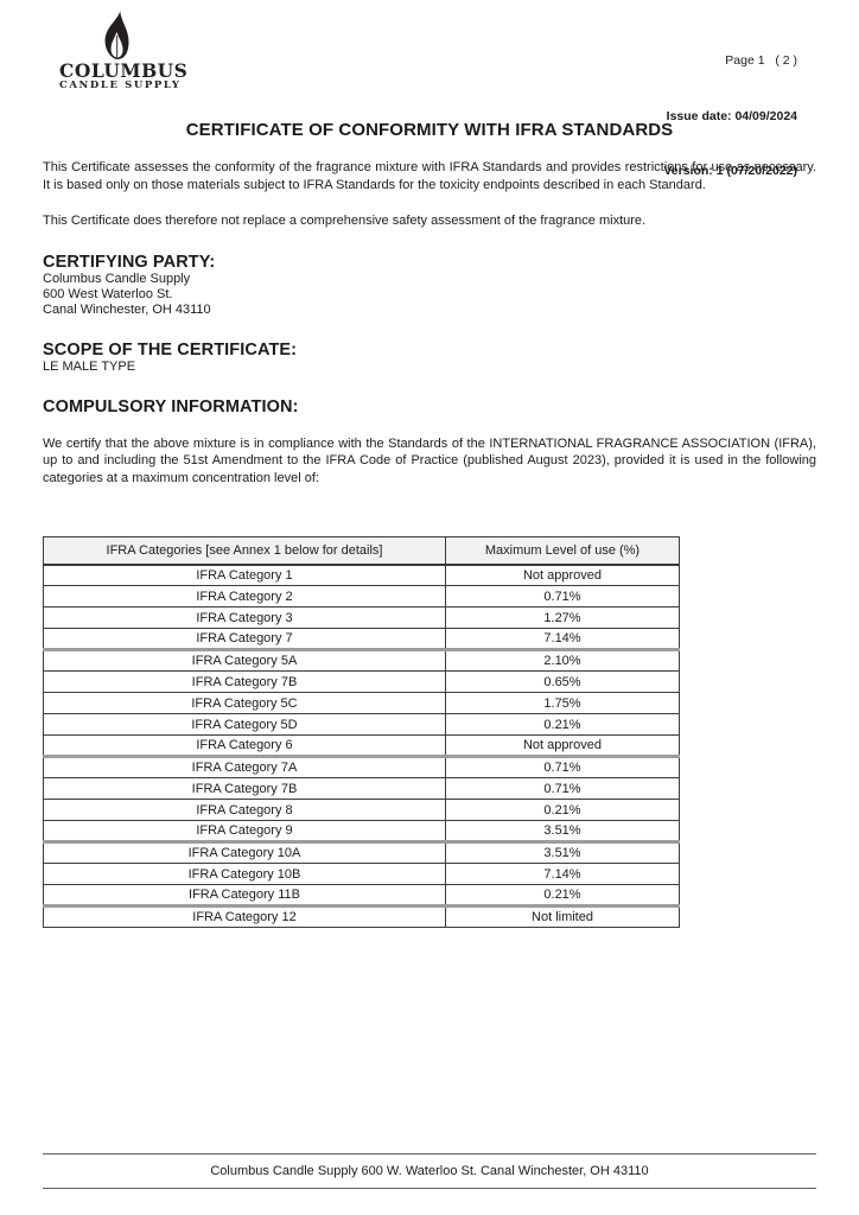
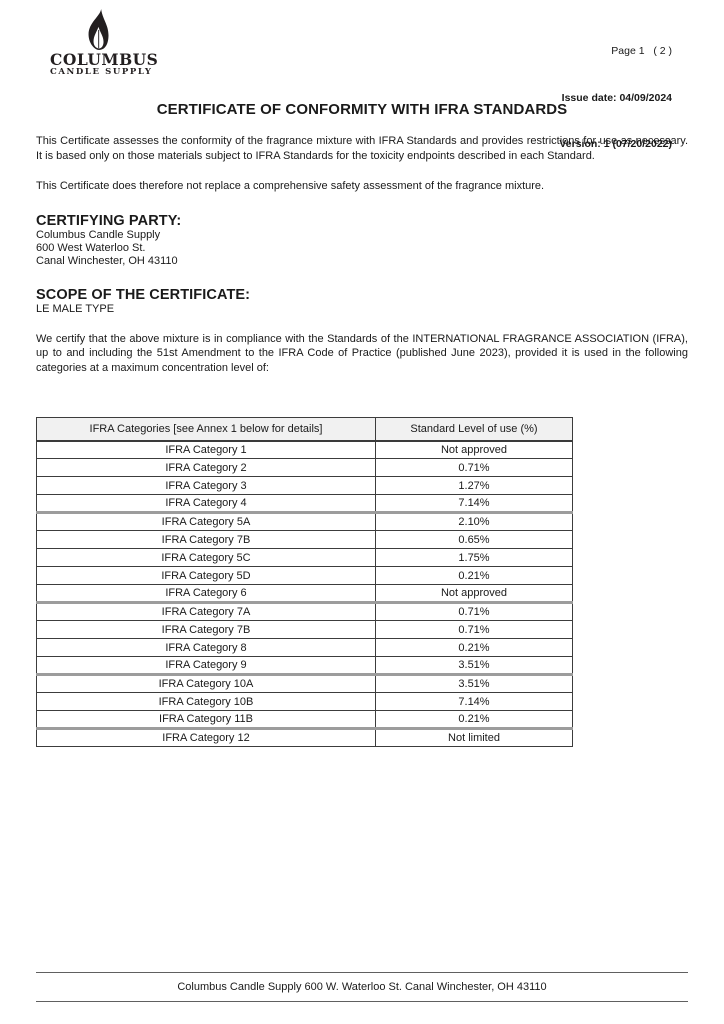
  COLUMBUS
  CANDLE SUPPLY
  Page 1 ( 2 )
  Issue date: 04/09/2024
  Version: 1 (07/20/2022)
  CERTIFICATE OF CONFORMITY WITH IFRA STANDARDS
  This Certificate assesses the conformity of the fragrance mixture with IFRA Standards and provides restrictions for use as necessary. It is based only on those materials subject to IFRA Standards for the toxicity endpoints described in each Standard.
  This Certificate does therefore not replace a comprehensive safety assessment of the fragrance mixture.
  CERTIFYING PARTY:
  Columbus Candle Supply
  600 West Waterloo St.
  Canal Winchester, OH 43110
  SCOPE OF THE CERTIFICATE:
  LE MALE TYPE
- COMPULSORY INFORMATION:
- We certify that the above mixture is in compliance with the Standards of the INTERNATIONAL FRAGRANCE ASSOCIATION (IFRA), up to and including the 51st Amendment to the IFRA Code of Practice (published August 2023), provided it is used in the following categories at a maximum concentration level of:
+ We certify that the above mixture is in compliance with the Standards of the INTERNATIONAL FRAGRANCE ASSOCIATION (IFRA), up to and including the 51st Amendment to the IFRA Code of Practice (published June 2023), provided it is used in the following categories at a maximum concentration level of:
- IFRA Categories [see Annex 1 below for details]	Maximum Level of use (%)
+ IFRA Categories [see Annex 1 below for details]	Standard Level of use (%)
  IFRA Category 1	Not approved
  IFRA Category 2	0.71%
  IFRA Category 3	1.27%
- IFRA Category 7	7.14%
+ IFRA Category 4	7.14%
  IFRA Category 5A	2.10%
  IFRA Category 7B	0.65%
  IFRA Category 5C	1.75%
  IFRA Category 5D	0.21%
  IFRA Category 6	Not approved
  IFRA Category 7A	0.71%
  IFRA Category 7B	0.71%
  IFRA Category 8	0.21%
  IFRA Category 9	3.51%
  IFRA Category 10A	3.51%
  IFRA Category 10B	7.14%
  IFRA Category 11B	0.21%
  IFRA Category 12	Not limited
  Columbus Candle Supply 600 W. Waterloo St. Canal Winchester, OH 43110
